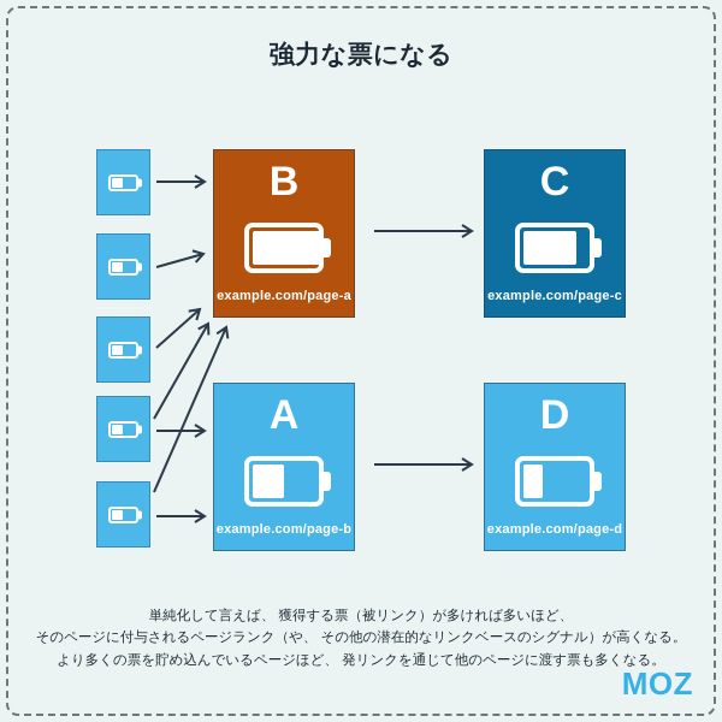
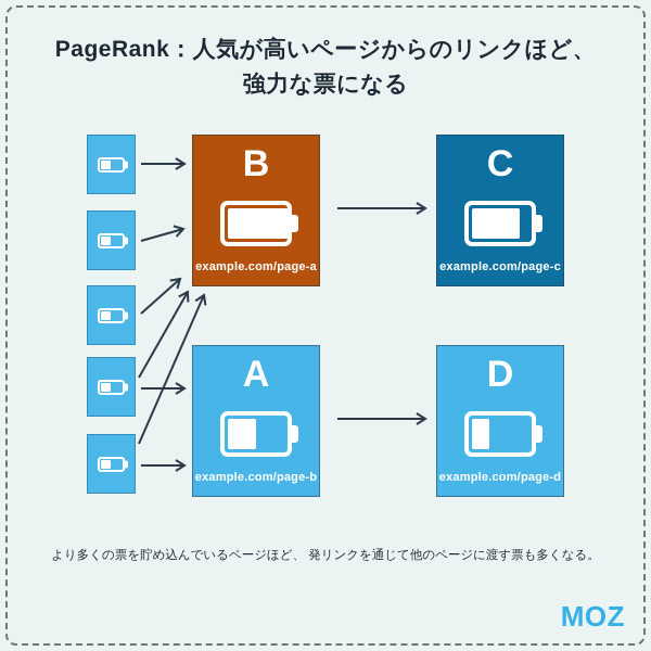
+ PageRank：人気が高いページからのリンクほど、
  強力な票になる
  B
  example.com/page-a
  A
  example.com/page-b
  C
  example.com/page-c
  D
  example.com/page-d
- 単純化して言えば、 獲得する票（被リンク）が多ければ多いほど、
- そのページに付与されるページランク（や、 その他の潜在的なリンクベースのシグナル）が高くなる。
  より多くの票を貯め込んでいるページほど、 発リンクを通じて他のページに渡す票も多くなる。
  MOZ
